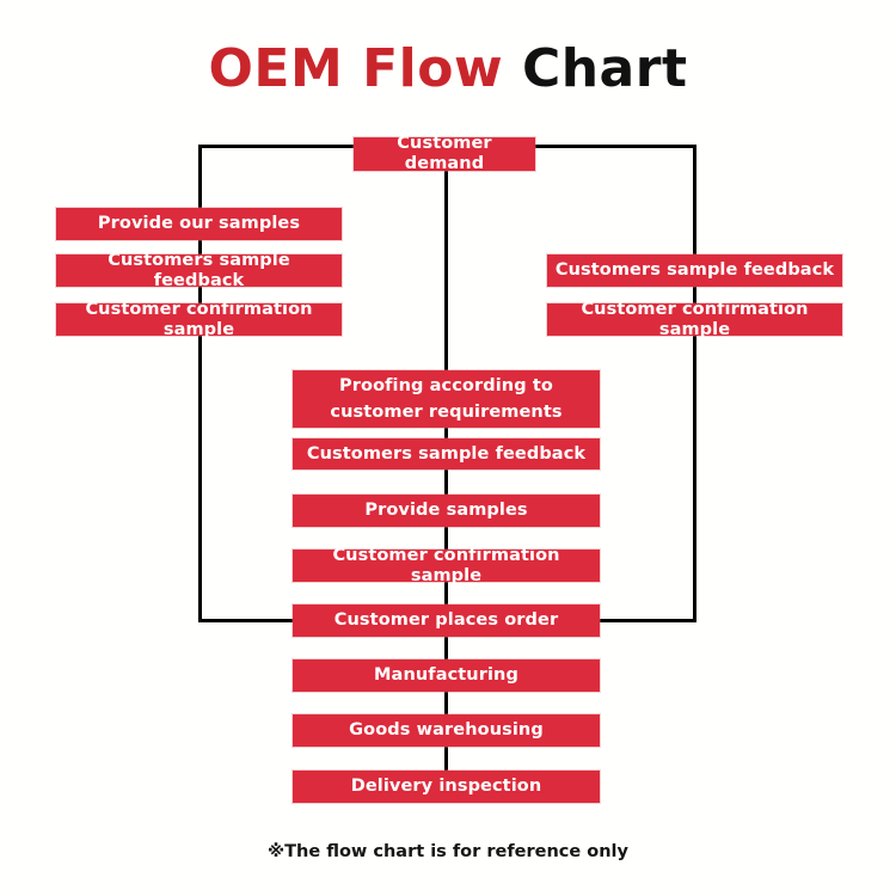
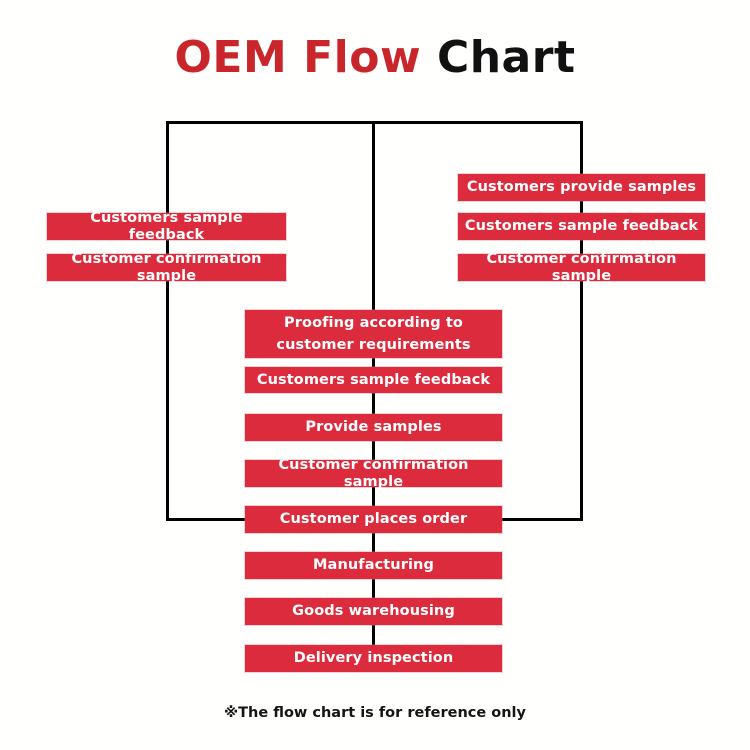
  OEM Flow Chart
- Customer demand
- Provide our samples
  Customers sample feedback
  Customer confirmation sample
+ Customers provide samples
  Customers sample feedback
  Customer confirmation sample
  Proofing according to
  customer requirements
  Customers sample feedback
  Provide samples
  Customer confirmation sample
  Customer places order
  Manufacturing
  Goods warehousing
  Delivery inspection
  ※The flow chart is for reference only
